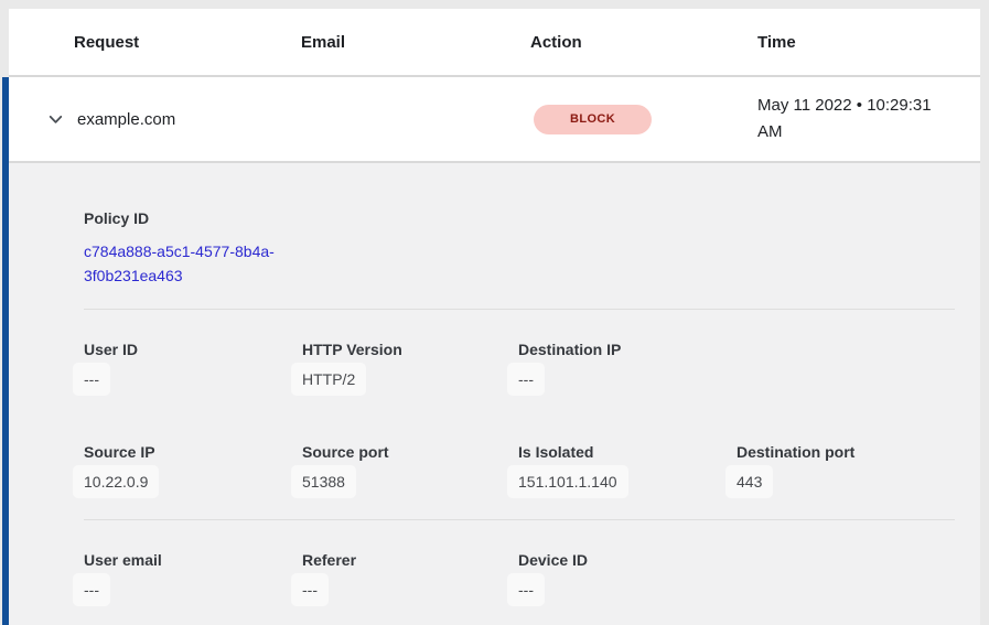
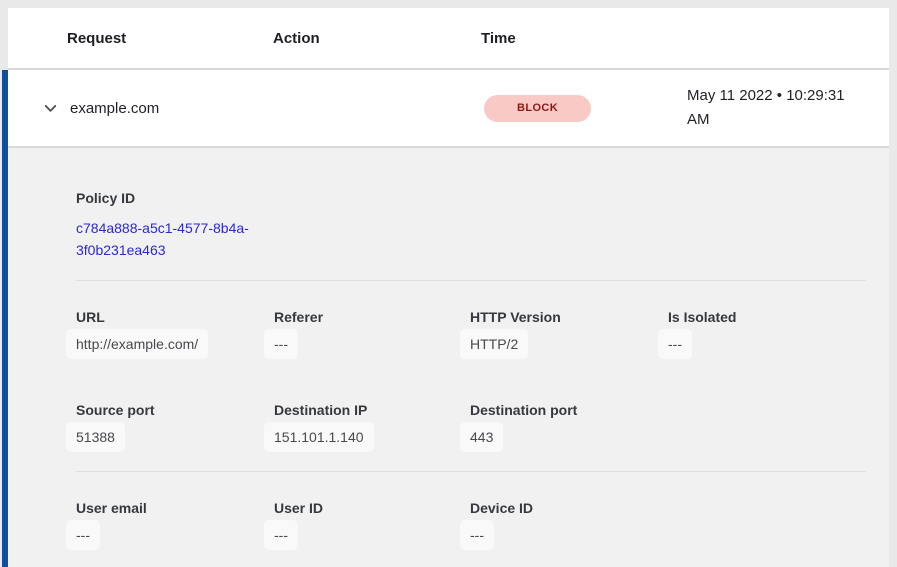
  Request
- Email
  Action
  Time
  example.com
  BLOCK
  May 11 2022 • 10:29:31 AM
  Policy ID
  c784a888-a5c1-4577-8b4a-3f0b231ea463
+ URL
+ http://example.com/
- User ID
+ Referer
  ---
  HTTP Version
  HTTP/2
- Destination IP
+ Is Isolated
  ---
- Source IP
- 10.22.0.9
  Source port
  51388
- Is Isolated
+ Destination IP
  151.101.1.140
  Destination port
  443
  User email
  ---
- Referer
+ User ID
  ---
  Device ID
  ---
